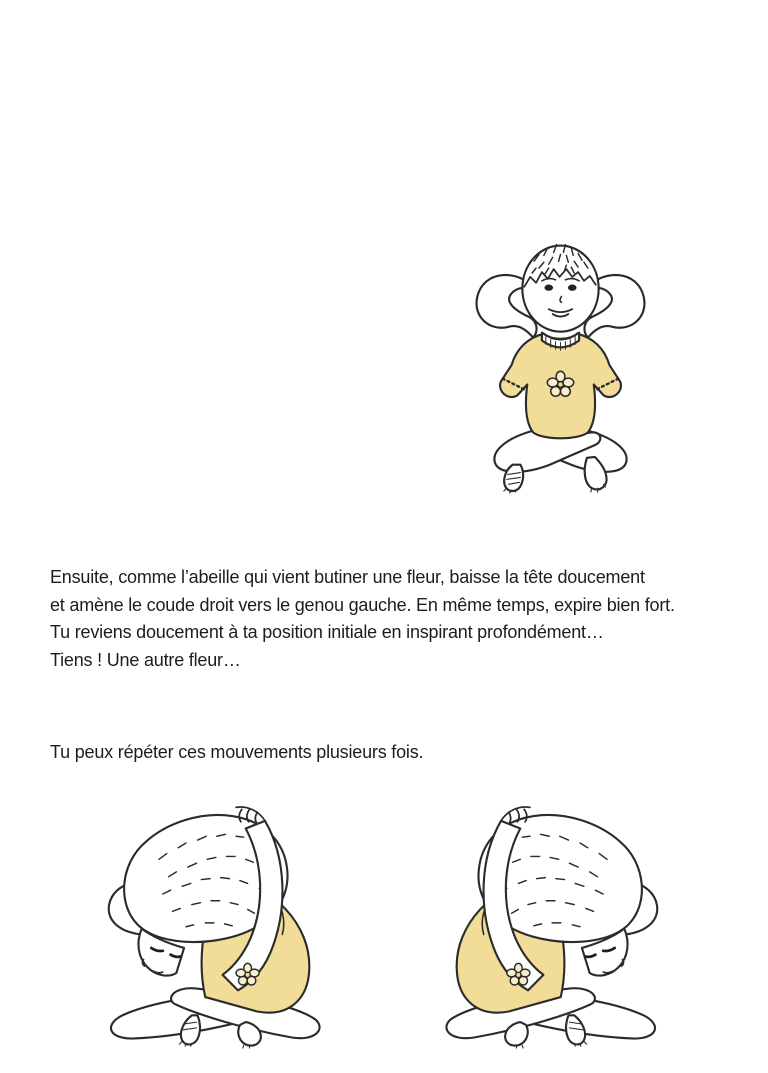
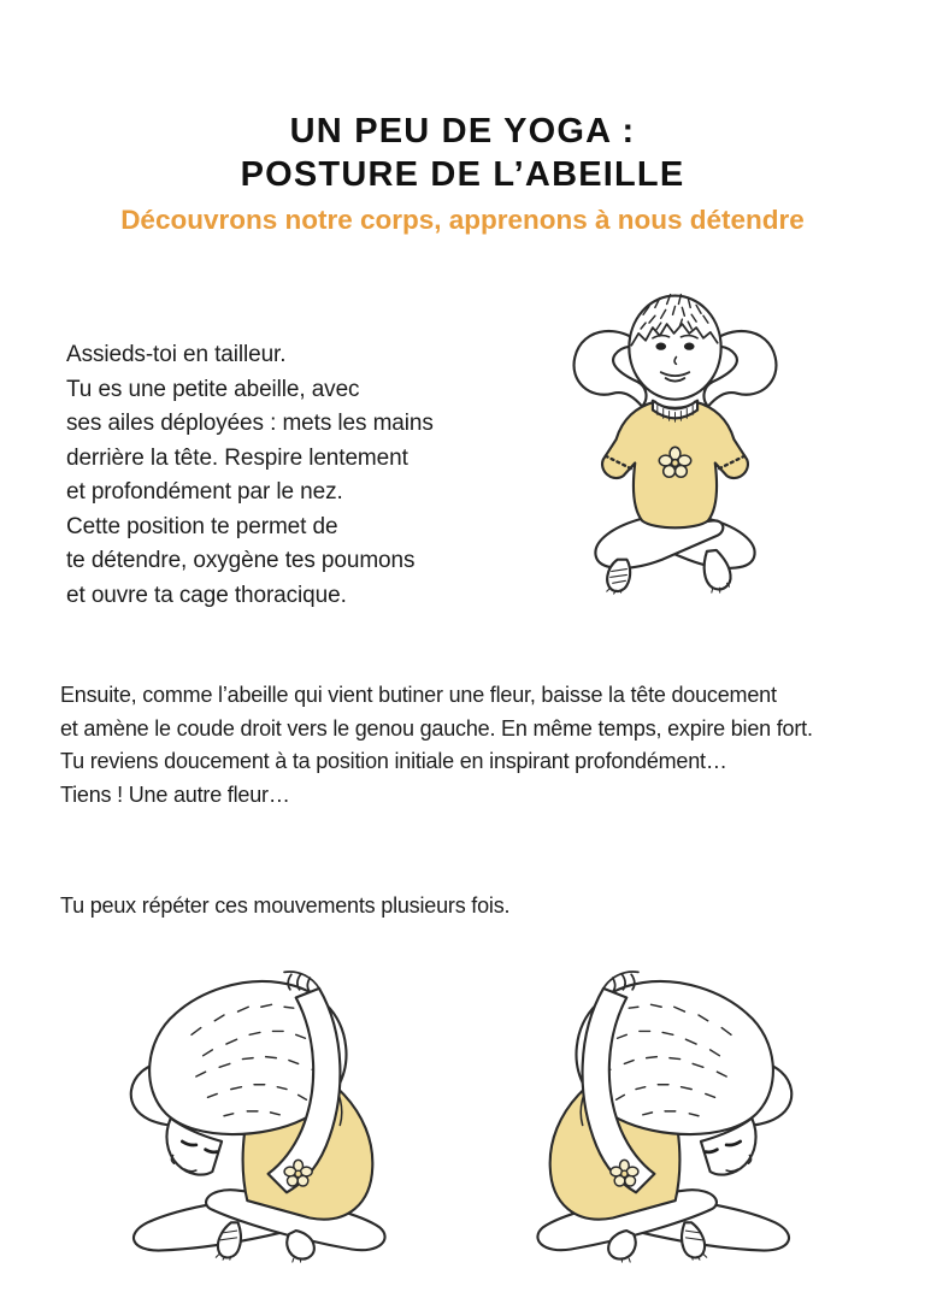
+ UN PEU DE YOGA :
+ POSTURE DE L’ABEILLE
+ Découvrons notre corps, apprenons à nous détendre
+ Assieds-toi en tailleur.
+ Tu es une petite abeille, avec
+ ses ailes déployées : mets les mains
+ derrière la tête. Respire lentement
+ et profondément par le nez.
+ Cette position te permet de
+ te détendre, oxygène tes poumons
+ et ouvre ta cage thoracique.
  Ensuite, comme l’abeille qui vient butiner une fleur, baisse la tête doucement
  et amène le coude droit vers le genou gauche. En même temps, expire bien fort.
  Tu reviens doucement à ta position initiale en inspirant profondément…
  Tiens ! Une autre fleur…
  Tu peux répéter ces mouvements plusieurs fois.
